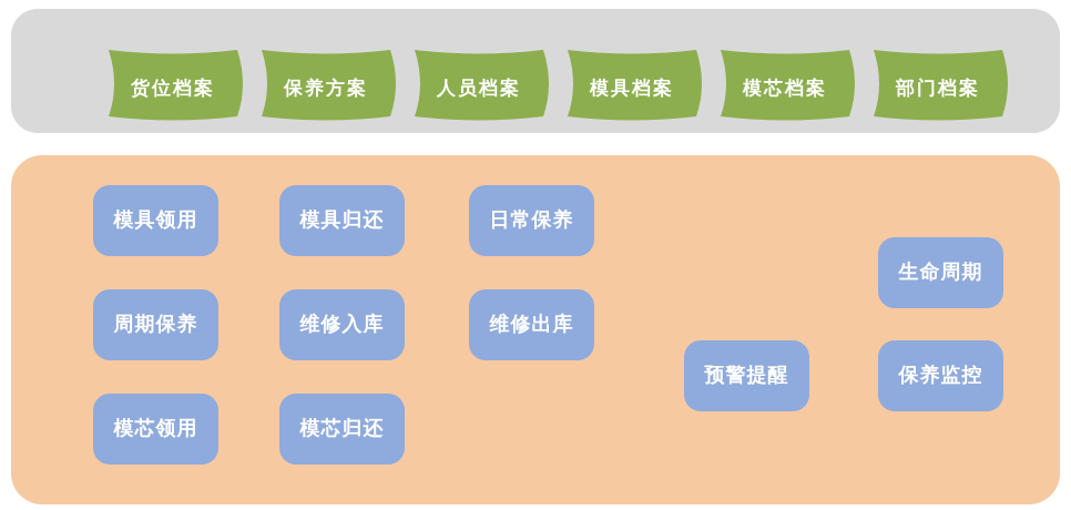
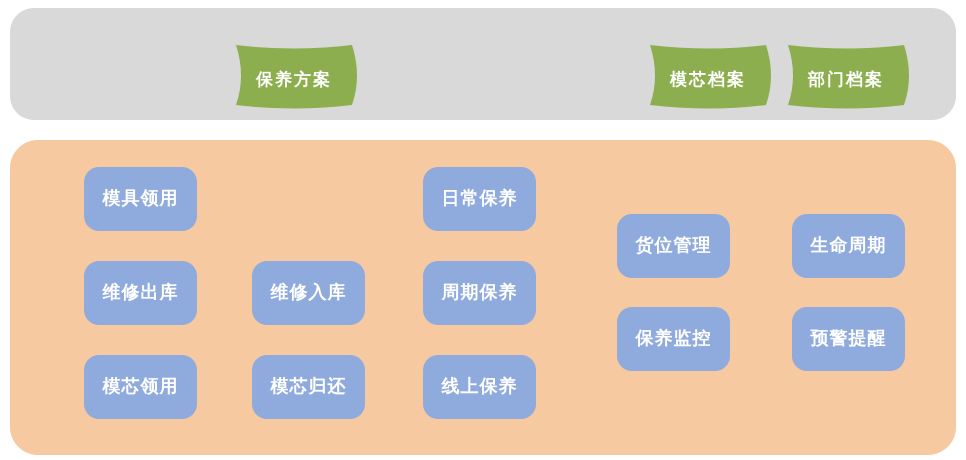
- 货位档案
  保养方案
- 人员档案
- 模具档案
  模芯档案
  部门档案
  模具领用
- 周期保养
+ 维修出库
  模芯领用
- 模具归还
  维修入库
  模芯归还
  日常保养
- 维修出库
+ 周期保养
+ 线上保养
+ 货位管理
- 预警提醒
+ 保养监控
  生命周期
- 保养监控
+ 预警提醒
